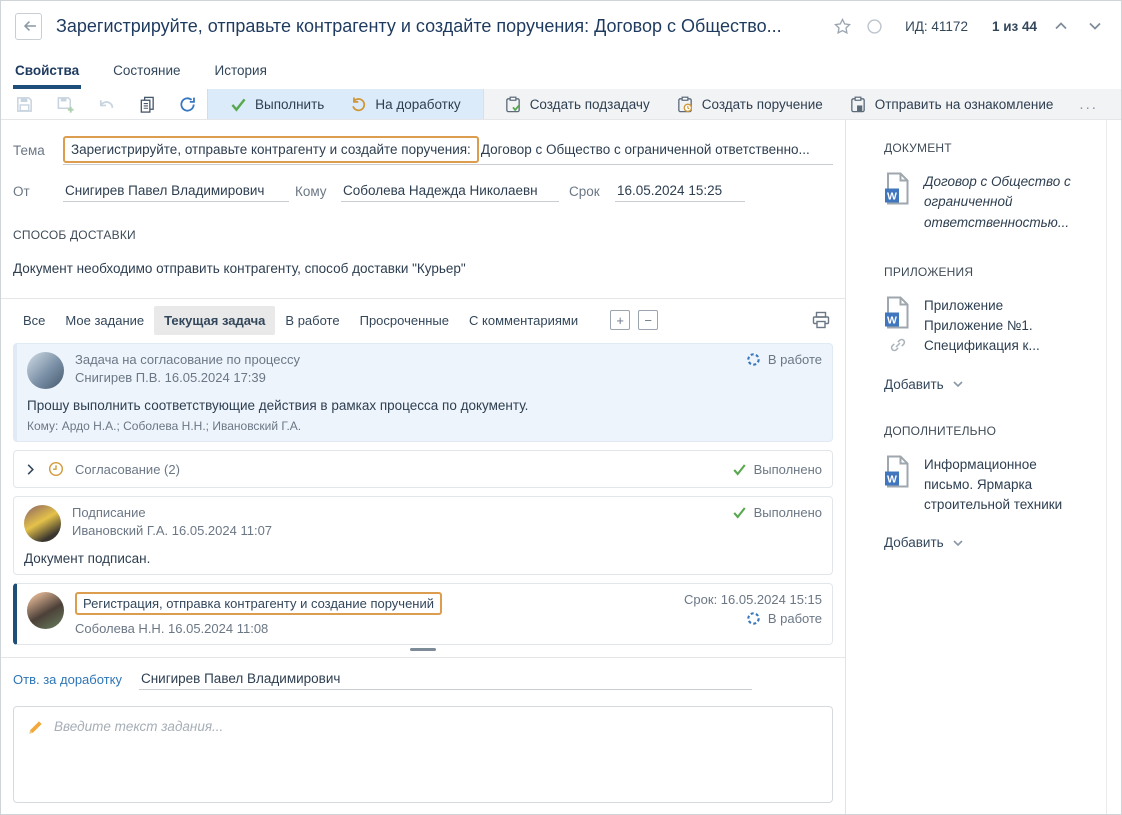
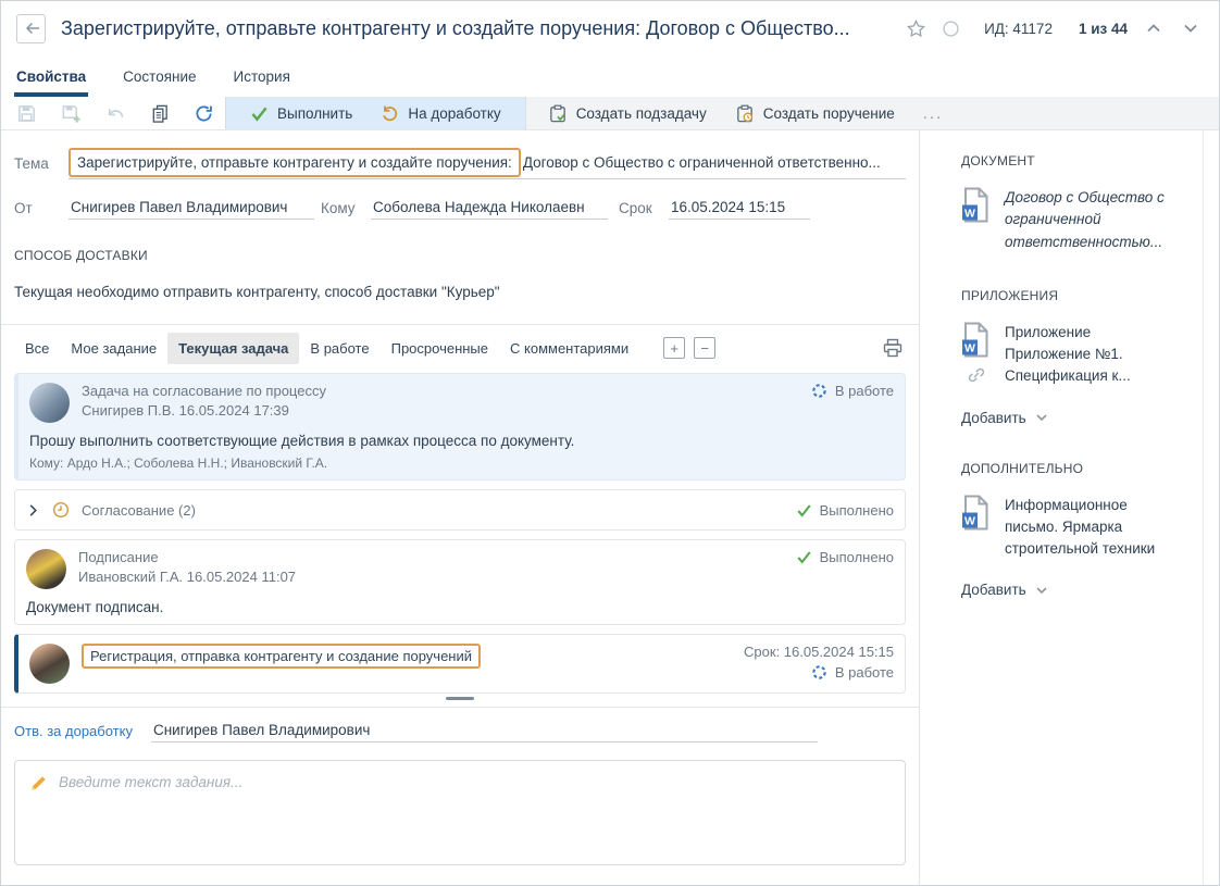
  Зарегистрируйте, отправьте контрагенту и создайте поручения: Договор с Общество...
  ИД: 41172
  1 из 44
  Свойства
  Состояние
  История
  Выполнить
  На доработку
  Создать подзадачу
  Создать поручение
- Отправить на ознакомление
  ...
  Тема
  Зарегистрируйте, отправьте контрагенту и создайте поручения:
  Договор с Общество с ограниченной ответственно...
  От
  Снигирев Павел Владимирович
  Кому
  Соболева Надежда Николаевн
  Срок
- 16.05.2024 15:25
+ 16.05.2024 15:15
  СПОСОБ ДОСТАВКИ
- Документ необходимо отправить контрагенту, способ доставки "Курьер"
+ Текущая необходимо отправить контрагенту, способ доставки "Курьер"
  Все
  Мое задание
  Текущая задача
  В работе
  Просроченные
  С комментариями
  +
  −
  Задача на согласование по процессу
  Снигирев П.В. 16.05.2024 17:39
  В работе
  Прошу выполнить соответствующие действия в рамках процесса по документу.
  Кому: Ардо Н.А.; Соболева Н.Н.; Ивановский Г.А.
  Согласование (2)
  Выполнено
  Подписание
  Ивановский Г.А. 16.05.2024 11:07
  Выполнено
  Документ подписан.
  Регистрация, отправка контрагенту и создание поручений
- Соболева Н.Н. 16.05.2024 11:08
  Срок: 16.05.2024 15:15
  В работе
  Отв. за доработку
  Снигирев Павел Владимирович
  Введите текст задания...
  ДОКУМЕНТ
  W
  Договор с Общество с ограниченной ответственностью...
  ПРИЛОЖЕНИЯ
  W
  Приложение Приложение №1. Спецификация к...
  Добавить
  ДОПОЛНИТЕЛЬНО
  W
  Информационное письмо. Ярмарка строительной техники
  Добавить
